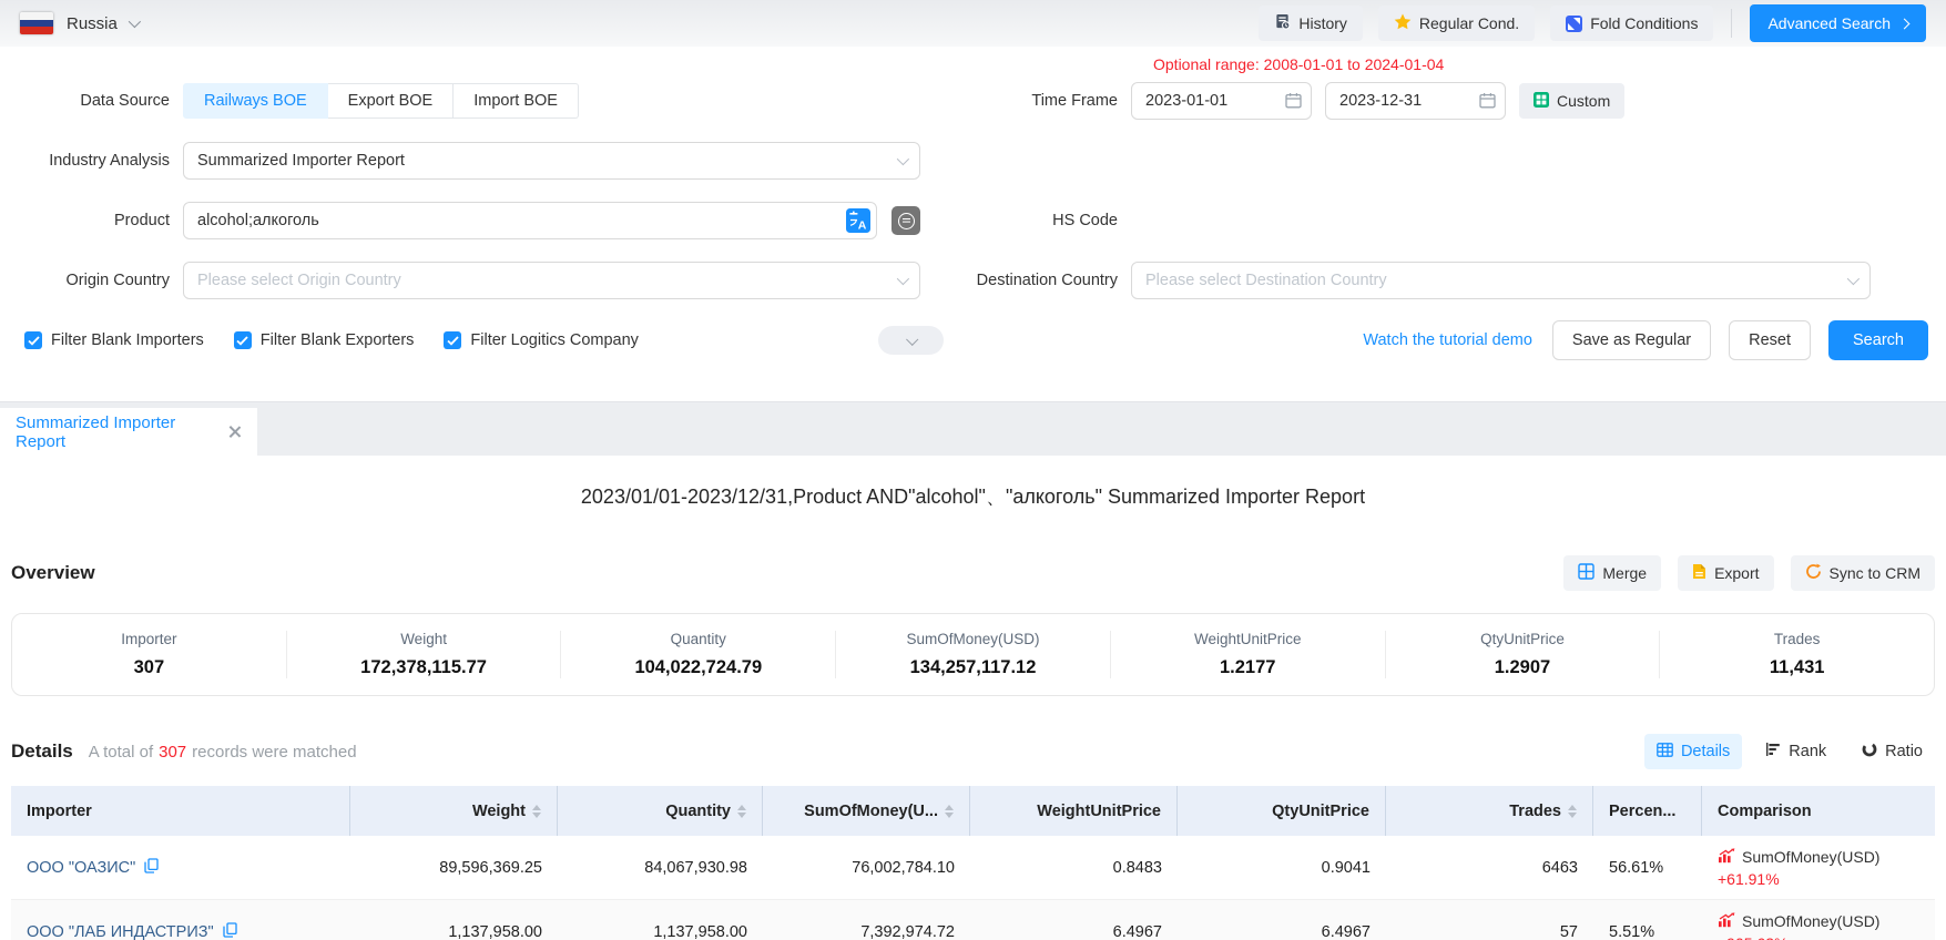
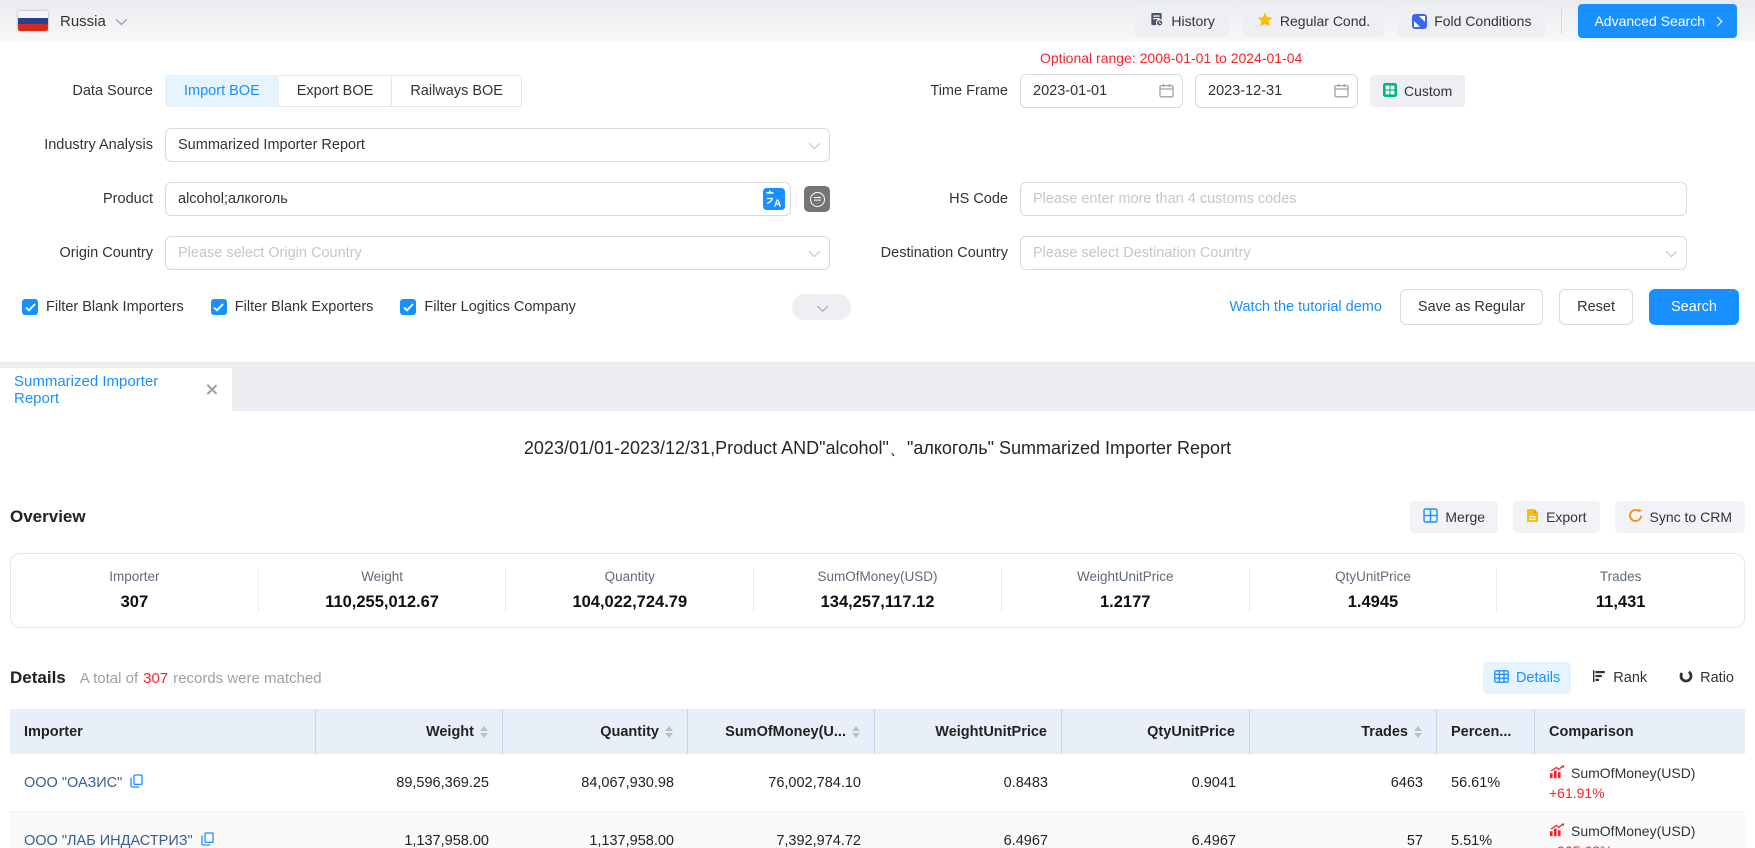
  Russia
  History
  Regular Cond.
  Fold Conditions
  Advanced Search
  Optional range: 2008-01-01 to 2024-01-04
  Data Source
- Railways BOE
+ Import BOE
  Export BOE
- Import BOE
+ Railways BOE
  Time Frame
  2023-01-01
  2023-12-31
  Custom
  Industry Analysis
  Summarized Importer Report
  Product
  alcohol;алкоголь
  A
  HS Code
+ Please enter more than 4 customs codes
  Origin Country
  Please select Origin Country
  Destination Country
  Please select Destination Country
  Filter Blank Importers
  Filter Blank Exporters
  Filter Logitics Company
  Watch the tutorial demo
  Save as Regular
  Reset
  Search
  Summarized Importer Report
  2023/01/01-2023/12/31,Product AND"alcohol"、"алкоголь" Summarized Importer Report
  Overview
  Merge
  Export
  Sync to CRM
  Importer
  307
  Weight
- 172,378,115.77
+ 110,255,012.67
  Quantity
  104,022,724.79
  SumOfMoney(USD)
  134,257,117.12
  WeightUnitPrice
  1.2177
  QtyUnitPrice
- 1.2907
+ 1.4945
  Trades
  11,431
  Details
  A total of 307 records were matched
  Details
  Rank
  Ratio
  Importer
  Weight
  Quantity
  SumOfMoney(U...
  WeightUnitPrice
  QtyUnitPrice
  Trades
  Percen...
  Comparison
  ООО "ОАЗИС"
  89,596,369.25
  84,067,930.98
  76,002,784.10
  0.8483
  0.9041
  6463
  56.61%
  SumOfMoney(USD)
  +61.91%
  ООО "ЛАБ ИНДАСТРИЗ"
  1,137,958.00
  1,137,958.00
  7,392,974.72
  6.4967
  6.4967
  57
  5.51%
  SumOfMoney(USD)
